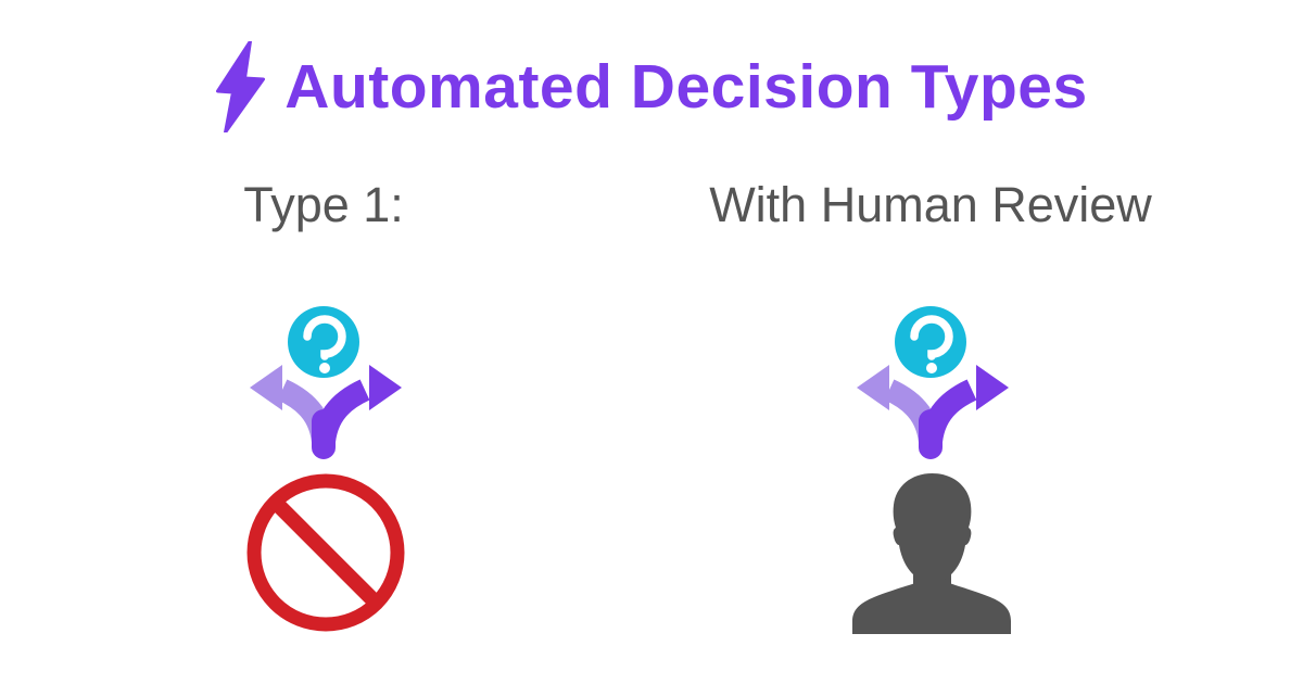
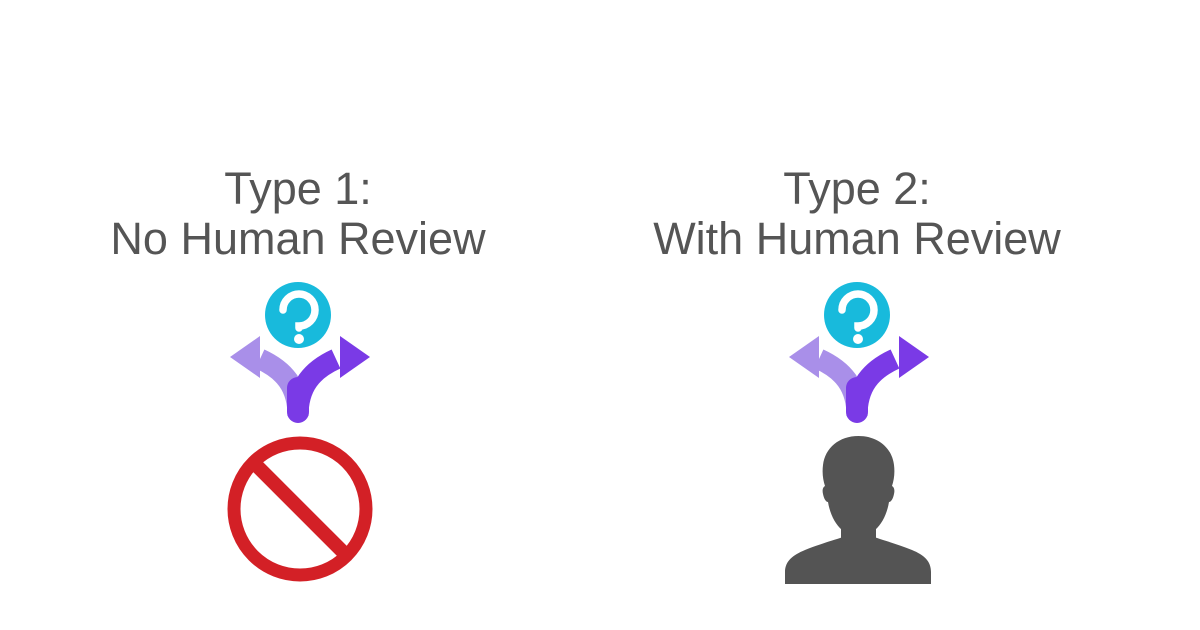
- Automated Decision Types
  Type 1:
+ No Human Review
+ Type 2:
  With Human Review
